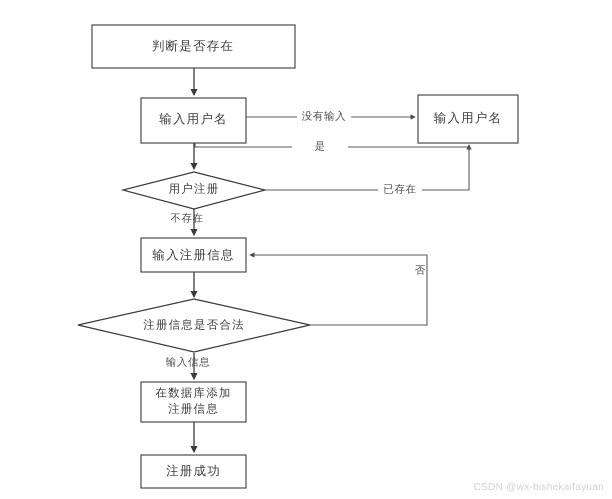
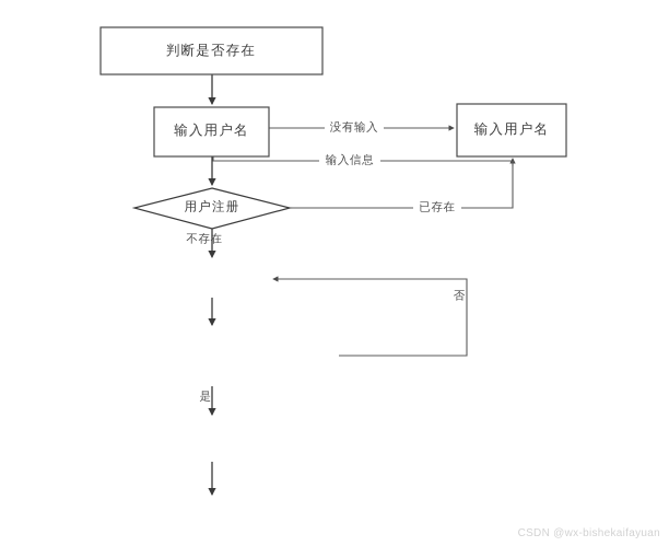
  没有输入
- 是
+ 输入信息
  已存在
  不存在
  否
- 输入信息
+ 是
  判断是否存在
  输入用户名
  输入用户名
  用户注册
- 输入注册信息
- 注册信息是否合法
- 在数据库添加
- 注册信息
- 注册成功
  CSDN @wx-bishekaifayuan
